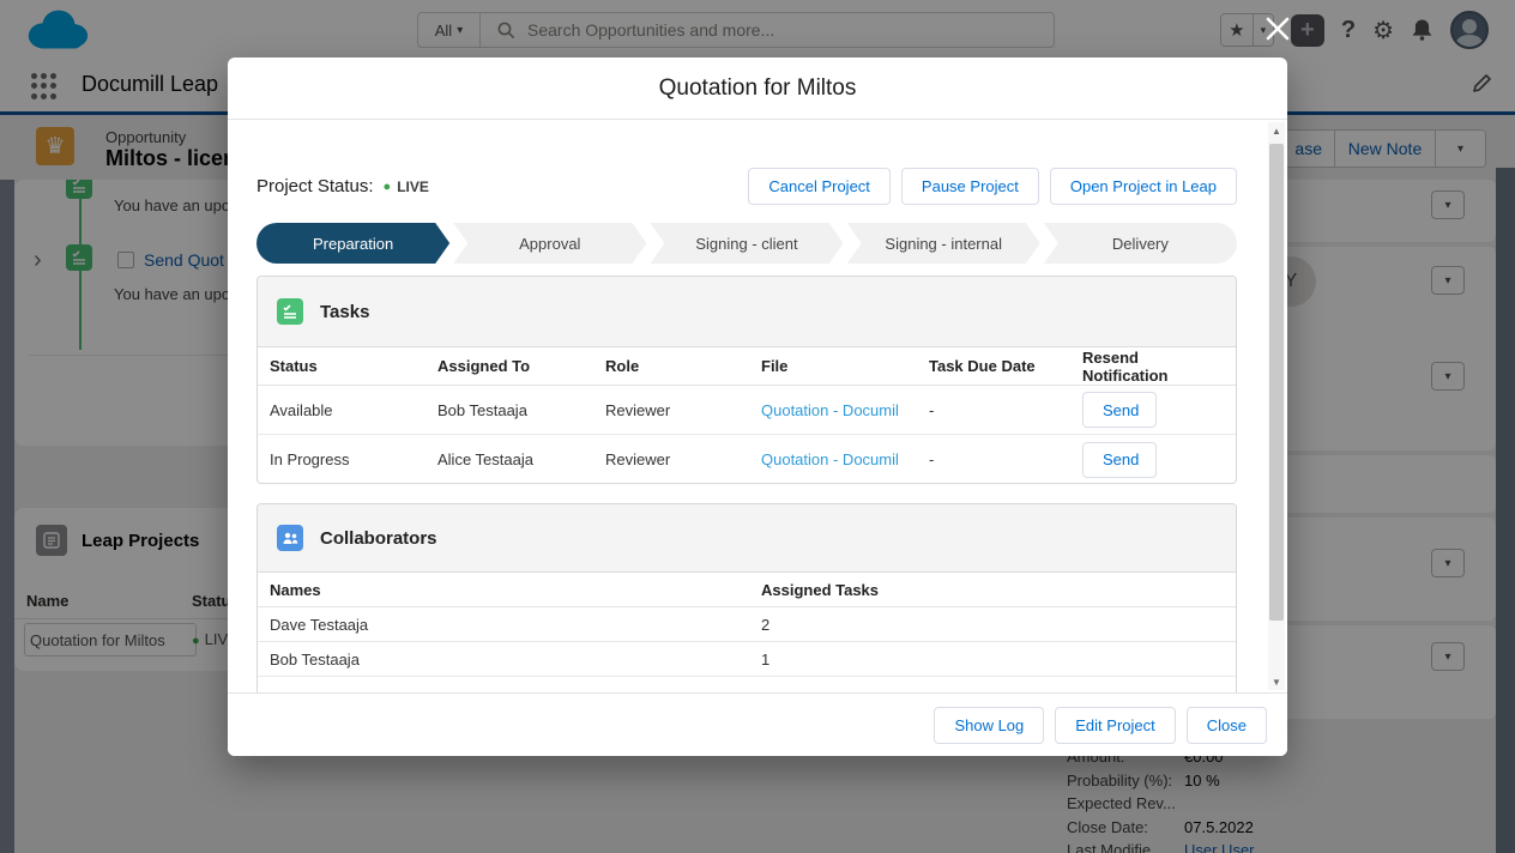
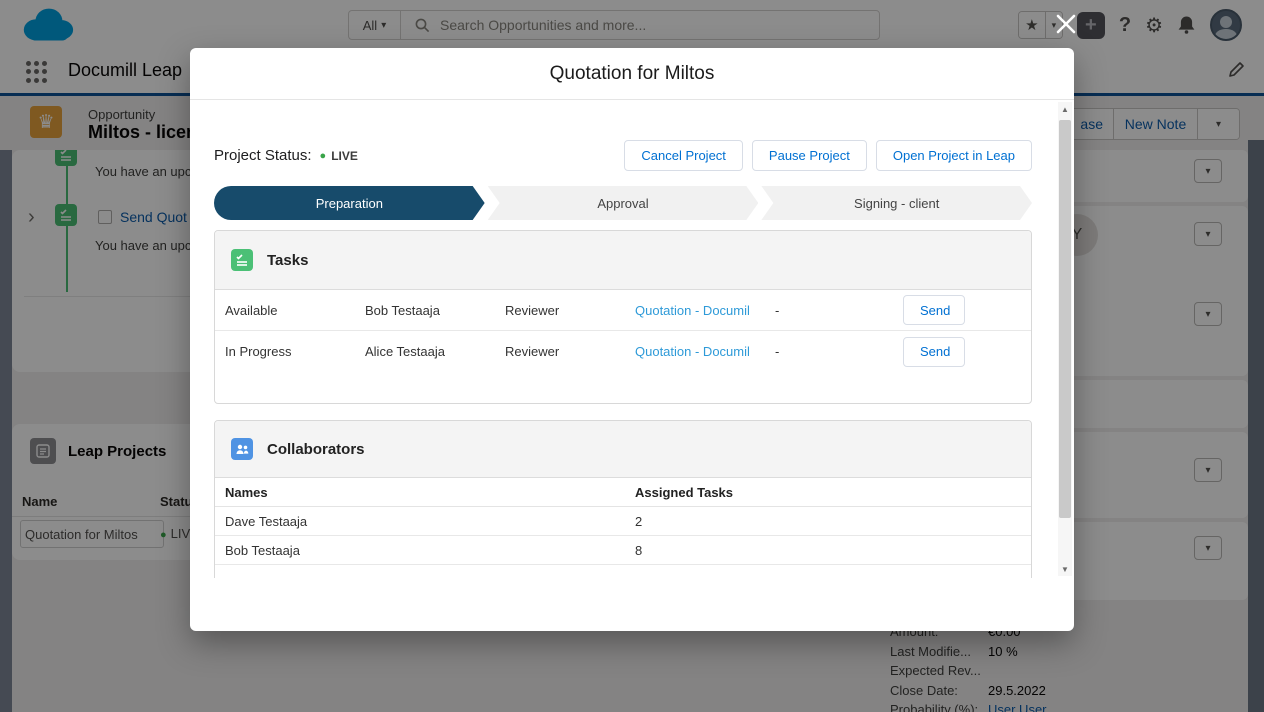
  All
  ▾
  Search Opportunities and more...
  ★
  ▾
  +
  ?
  ⚙
  Documill Leap
  ♛
  Opportunity
  Miltos - lice
  You have an upc
  ›
  Send Quot
  You have an upc
  Leap Projects
  Name
  Statu
  Quotation for Miltos
  ● LIV
  ase
  New Note
  ▾
  Y
  ▾
  ▾
  ▾
  ▾
  ▾
  Amount:
  €0.00
- Probability (%):
+ Last Modifie...
  10 %
  Expected Rev...
  Close Date:
- 07.5.2022
+ 29.5.2022
- Last Modifie...
+ Probability (%):
  User User
  Quotation for Miltos
  Project Status:
  ●
  LIVE
  Cancel Project
  Pause Project
  Open Project in Leap
  Preparation
  Approval
  Signing - client
- Signing - internal
- Delivery
  Tasks
- Status
- Assigned To
- Role
- File
- Task Due Date
- Resend Notification
  Available
  Bob Testaaja
  Reviewer
  Quotation - Documil
  -
  Send
  In Progress
  Alice Testaaja
  Reviewer
  Quotation - Documil
  -
  Send
  Collaborators
  Names
  Assigned Tasks
  Dave Testaaja
  2
  Bob Testaaja
- 1
+ 8
  ▲
  ▼
- Show Log
- Edit Project
- Close
